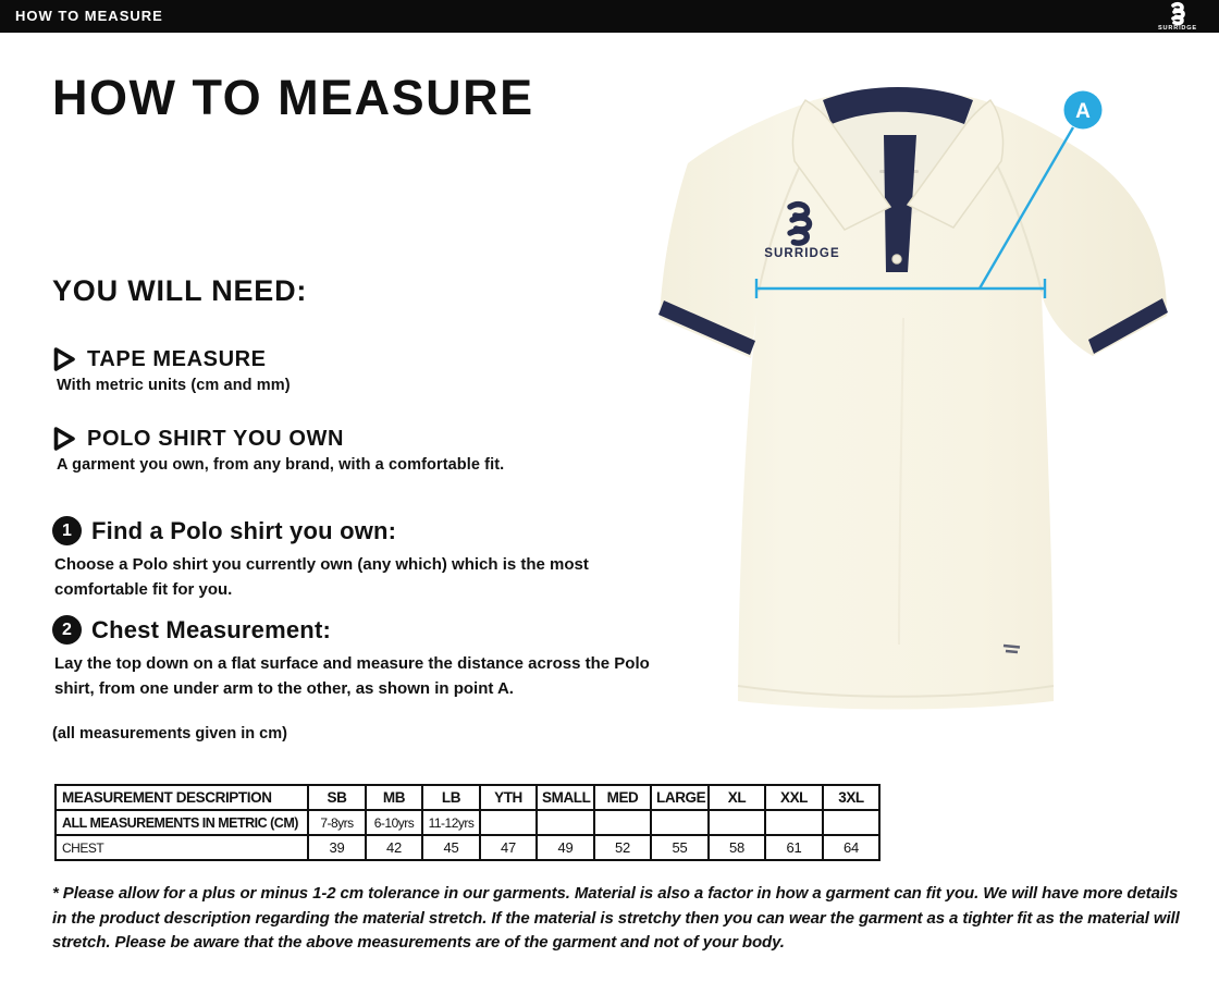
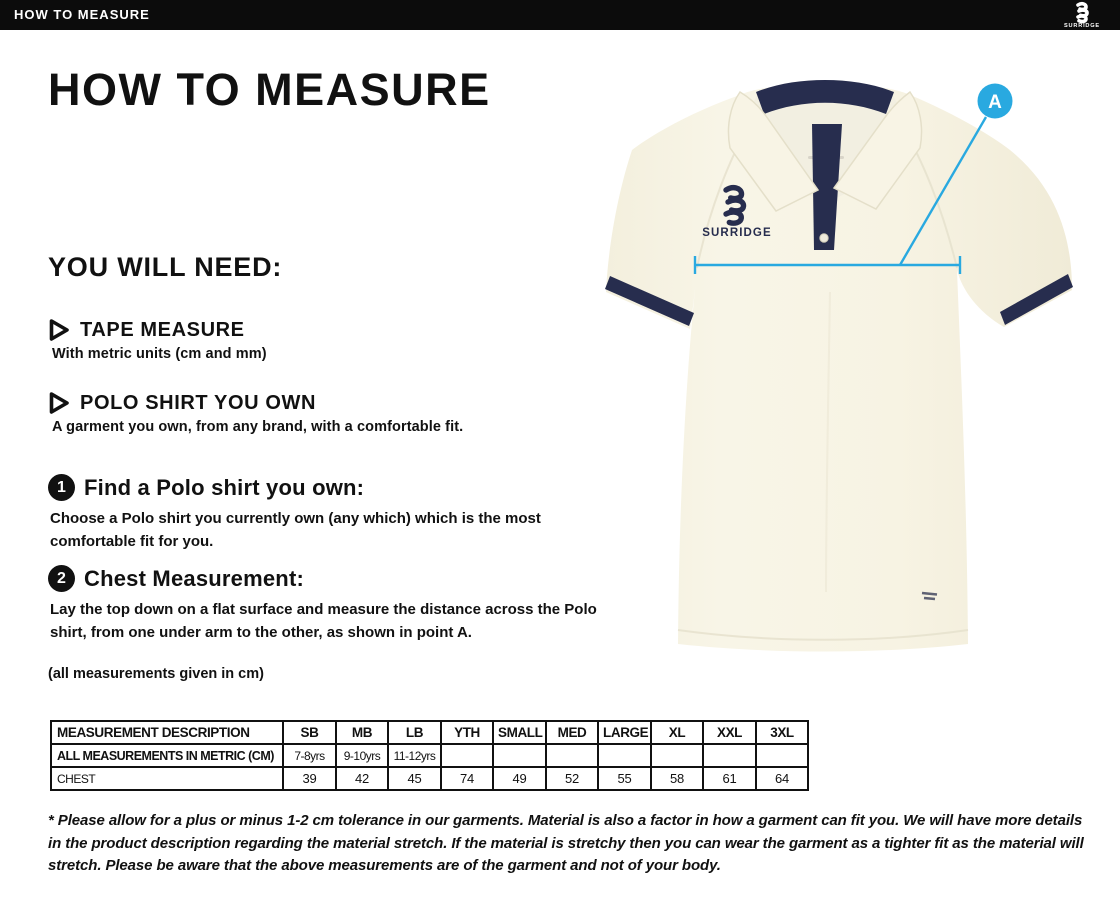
  HOW TO MEASURE
  HOW TO MEASURE
  YOU WILL NEED:
  TAPE MEASURE
  With metric units (cm and mm)
  POLO SHIRT YOU OWN
  A garment you own, from any brand, with a comfortable fit.
  1
  Find a Polo shirt you own:
  Choose a Polo shirt you currently own (any which) which is the most comfortable fit for you.
  2
  Chest Measurement:
  Lay the top down on a flat surface and measure the distance across the Polo shirt, from one under arm to the other, as shown in point A.
  (all measurements given in cm)
  MEASUREMENT DESCRIPTION	SB	MB	LB	YTH	SMALL	MED	LARGE	XL	XXL	3XL
- ALL MEASUREMENTS IN METRIC (CM)	7-8yrs	6-10yrs	11-12yrs
+ ALL MEASUREMENTS IN METRIC (CM)	7-8yrs	9-10yrs	11-12yrs
- CHEST	39	42	45	47	49	52	55	58	61	64
+ CHEST	39	42	45	74	49	52	55	58	61	64
  * Please allow for a plus or minus 1-2 cm tolerance in our garments. Material is also a factor in how a garment can fit you. We will have more details in the product description regarding the material stretch. If the material is stretchy then you can wear the garment as a tighter fit as the material will stretch. Please be aware that the above measurements are of the garment and not of your body.
  SURRIDGE
  A
